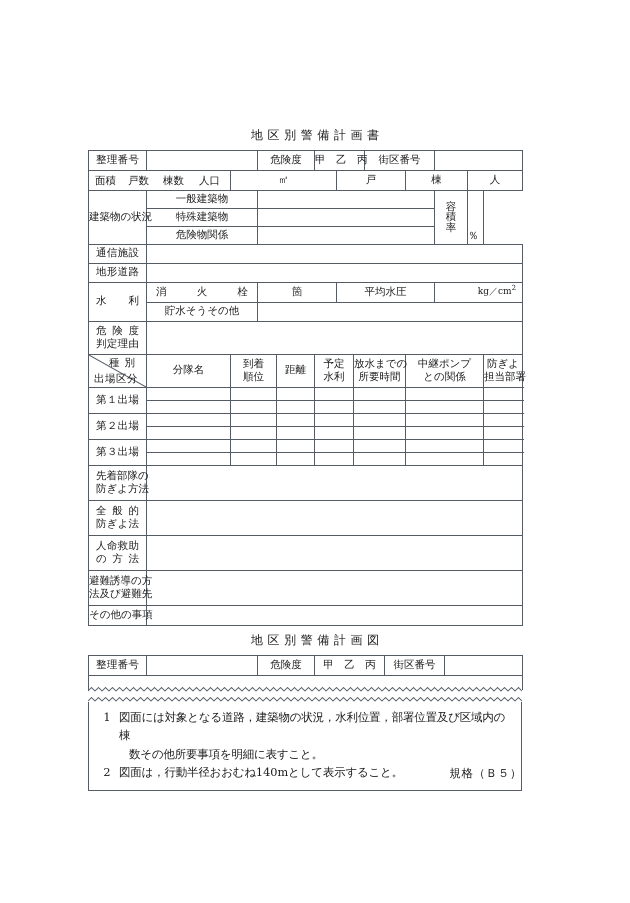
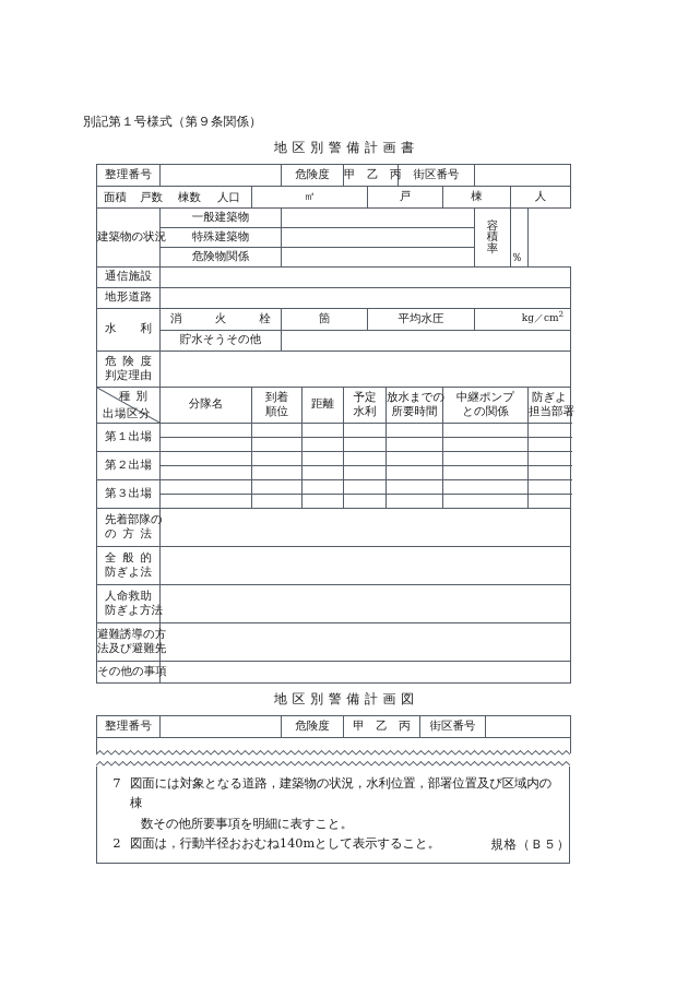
+ 別記第１号様式（第９条関係）
  地区別警備計画書
  整理番号		危険度	甲 乙 丙	街区番号
  面積 戸数 棟数 人口	㎡	戸	棟	人
  建築物の状況	一般建築物		容 積 率	％
  特殊建築物
  危険物関係
  通信施設
  地形道路
  水利	消火栓	箇	平均水圧	kg／cm2
  貯水そうその他
  危険度 判定理由
  種別 出場区分	分隊名	到着 順位	距離	予定 水利	放水までの 所要時間	中継ポンプ との関係	防ぎよ 担当部署
  第１出場
  第２出場
  第３出場
- 先着部隊の 防ぎよ方法
+ 先着部隊の の方法
  全般的 防ぎよ法
- 人命救助 の方法
+ 人命救助 防ぎよ方法
  避難誘導の方 法及び避難先
  その他の事項
  地区別警備計画図
  整理番号		危険度	甲 乙 丙	街区番号
- 1
+ 7
  図面には対象となる道路，建築物の状況，水利位置，部署位置及び区域内の棟
  数その他所要事項を明細に表すこと。
  2
  図面は，行動半径おおむね140mとして表示すること。
  規格（Ｂ５）
